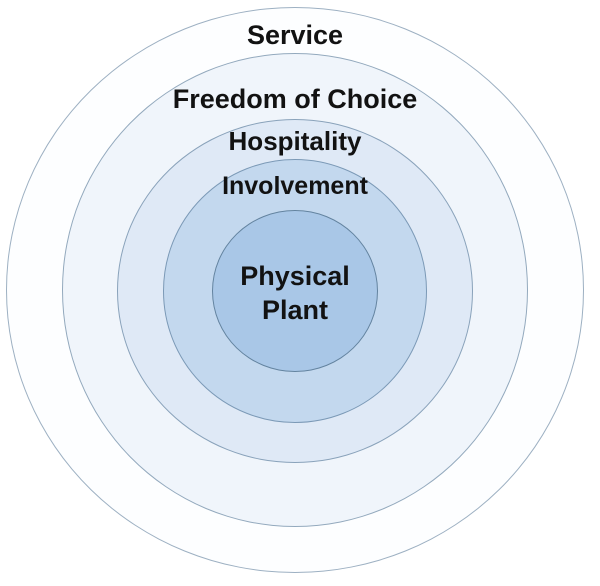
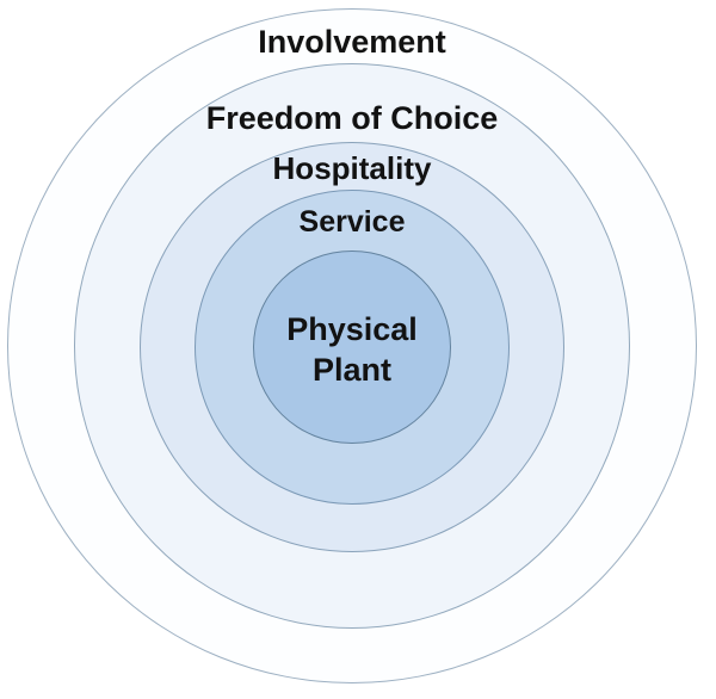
- Service
+ Involvement
  Freedom of Choice
  Hospitality
- Involvement
+ Service
  Physical
  Plant
